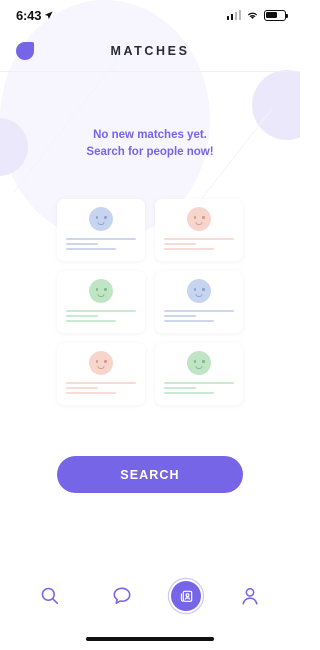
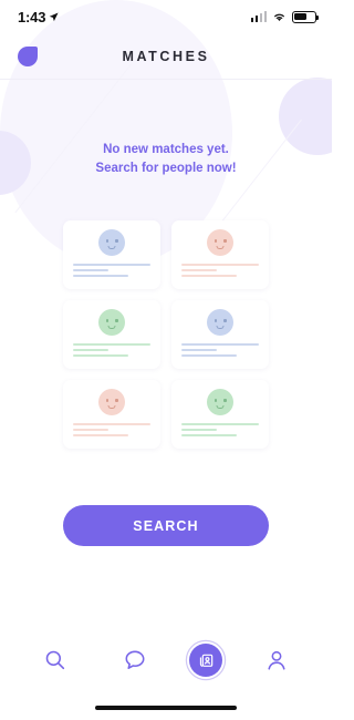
- 6:43
+ 1:43
  MATCHES
  No new matches yet.
  Search for people now!
  SEARCH
